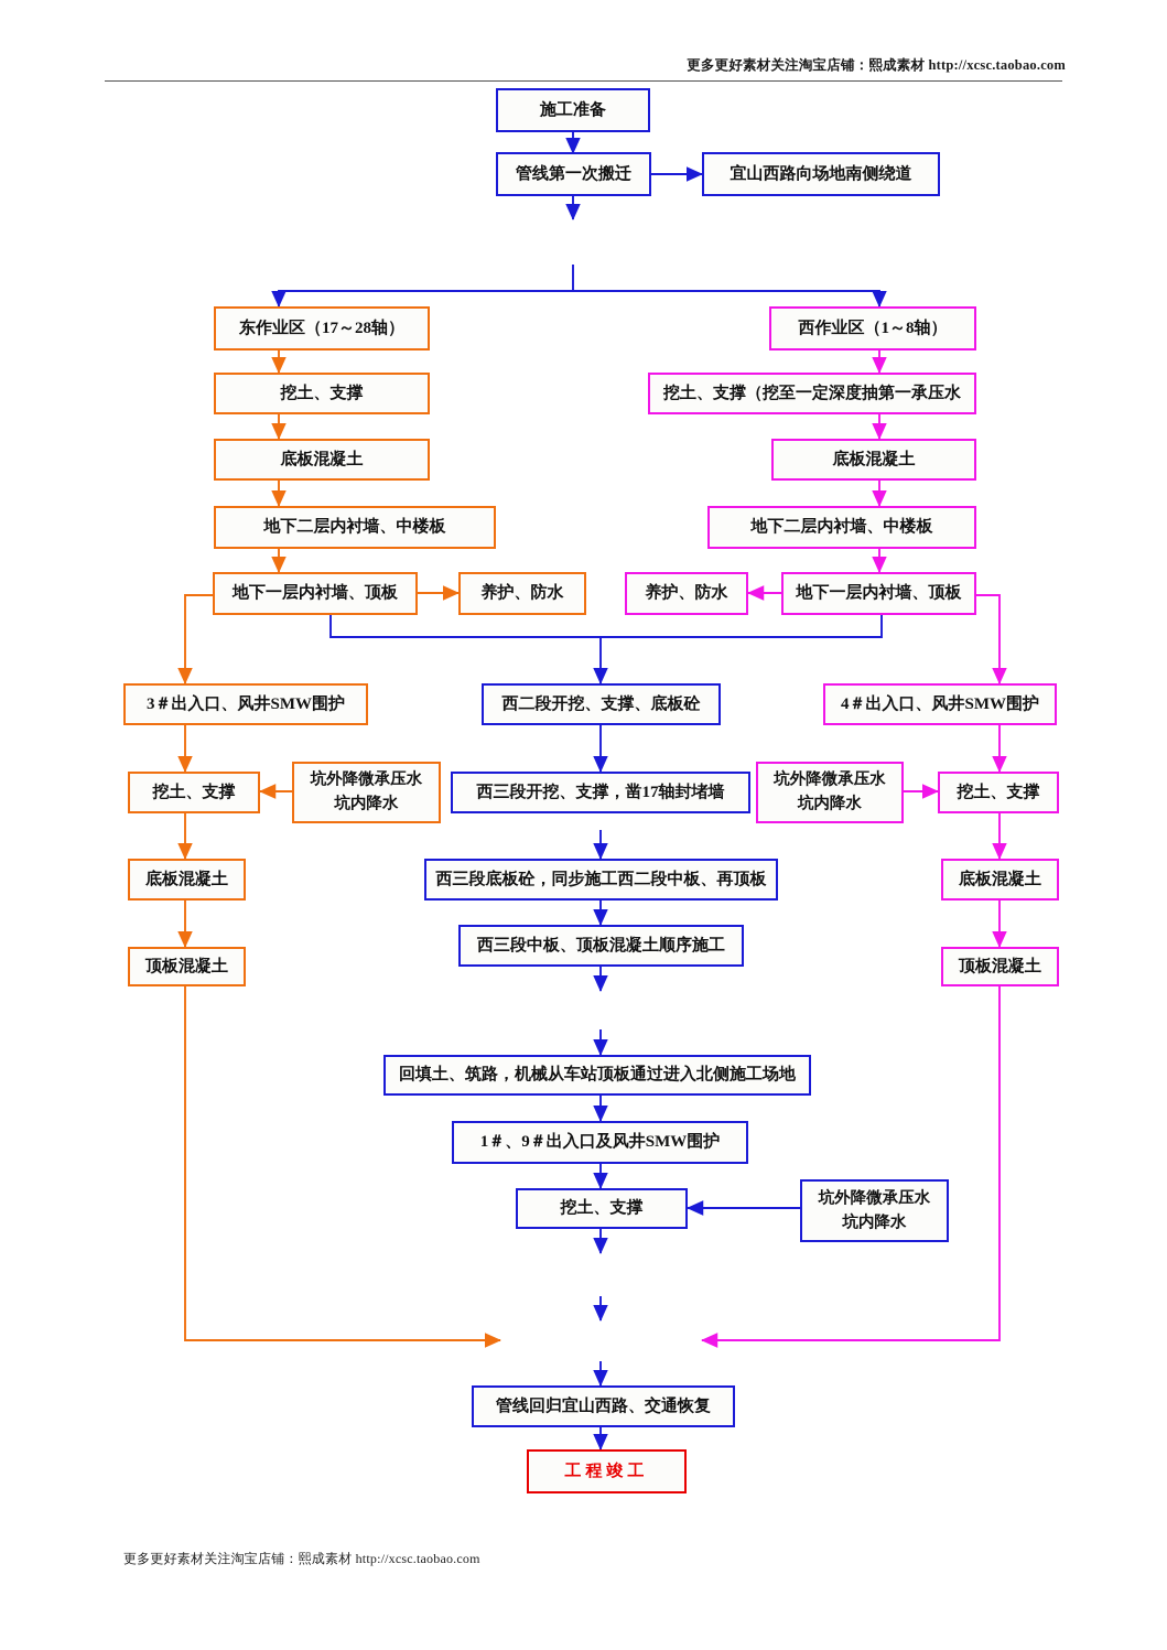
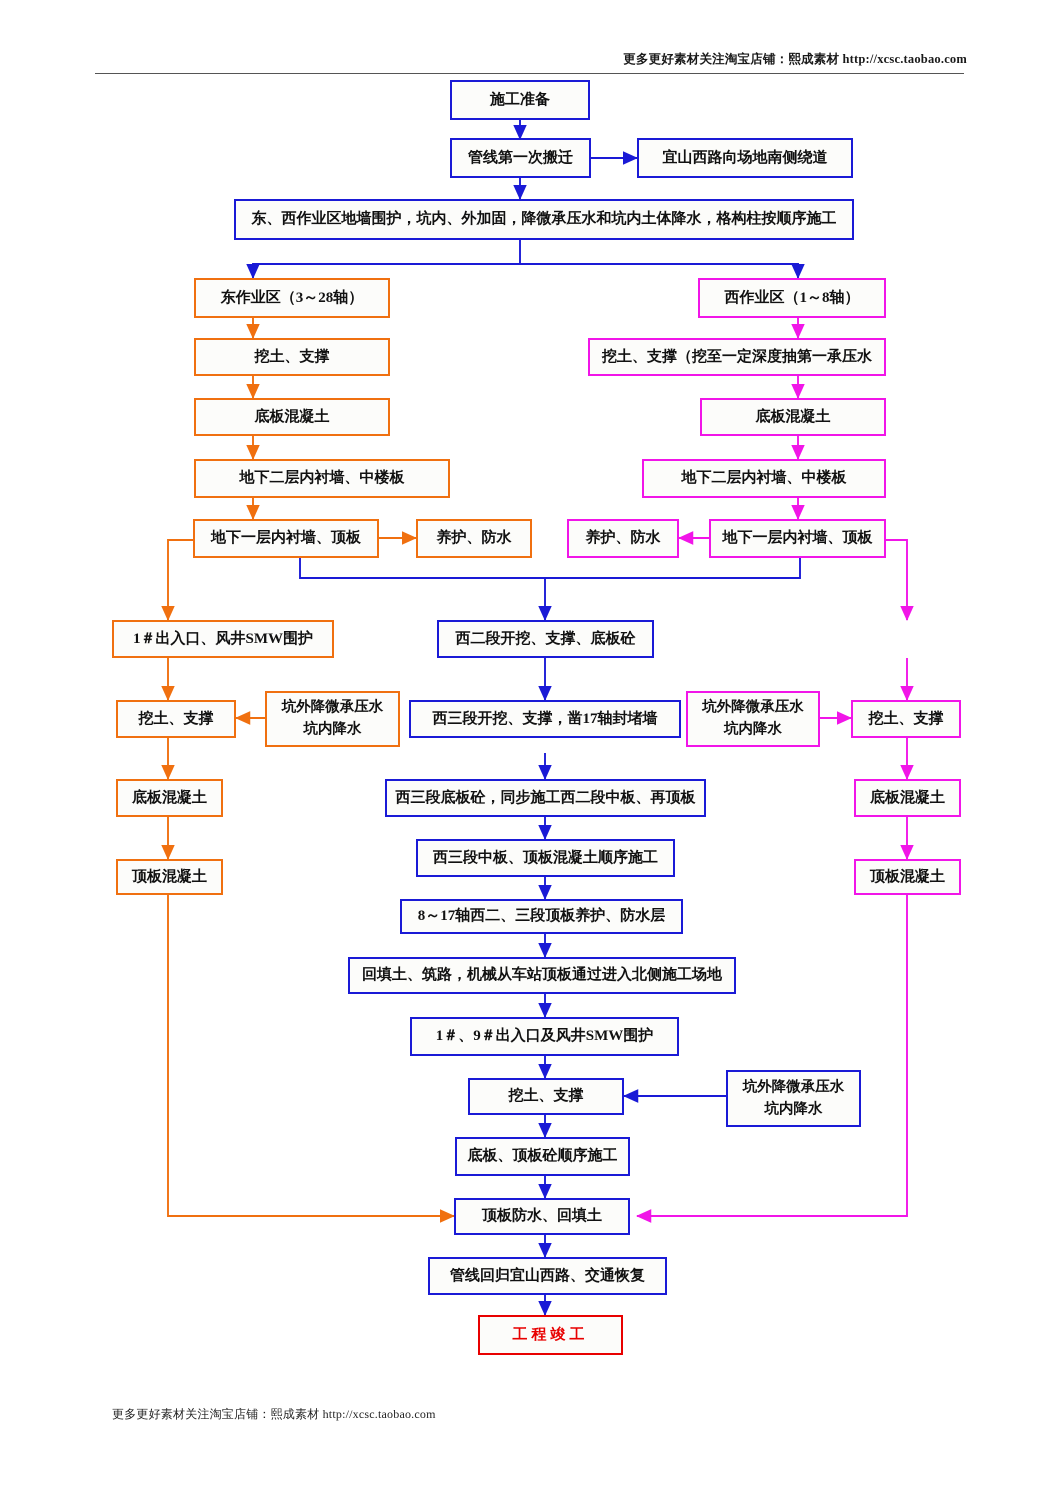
  更多更好素材关注淘宝店铺：熙成素材 http://xcsc.taobao.com
  施工准备
  管线第一次搬迁
  宜山西路向场地南侧绕道
+ 东、西作业区地墙围护，坑内、外加固，降微承压水和坑内土体降水，格构柱按顺序施工
- 东作业区（17～28轴）
+ 东作业区（3～28轴）
  挖土、支撑
  底板混凝土
  地下二层内衬墙、中楼板
  地下一层内衬墙、顶板
  养护、防水
  西作业区（1～8轴）
  挖土、支撑（挖至一定深度抽第一承压水
  底板混凝土
  地下二层内衬墙、中楼板
  地下一层内衬墙、顶板
  养护、防水
- 3＃出入口、风井SMW围护
+ 1＃出入口、风井SMW围护
  挖土、支撑
  坑外降微承压水
  坑内降水
  底板混凝土
  顶板混凝土
- 4＃出入口、风井SMW围护
  挖土、支撑
  坑外降微承压水
  坑内降水
  底板混凝土
  顶板混凝土
  西二段开挖、支撑、底板砼
  西三段开挖、支撑，凿17轴封堵墙
  西三段底板砼，同步施工西二段中板、再顶板
  西三段中板、顶板混凝土顺序施工
+ 8～17轴西二、三段顶板养护、防水层
  回填土、筑路，机械从车站顶板通过进入北侧施工场地
  1＃、9＃出入口及风井SMW围护
  挖土、支撑
  坑外降微承压水
  坑内降水
+ 底板、顶板砼顺序施工
+ 顶板防水、回填土
  管线回归宜山西路、交通恢复
  工程竣工
  更多更好素材关注淘宝店铺：熙成素材 http://xcsc.taobao.com
